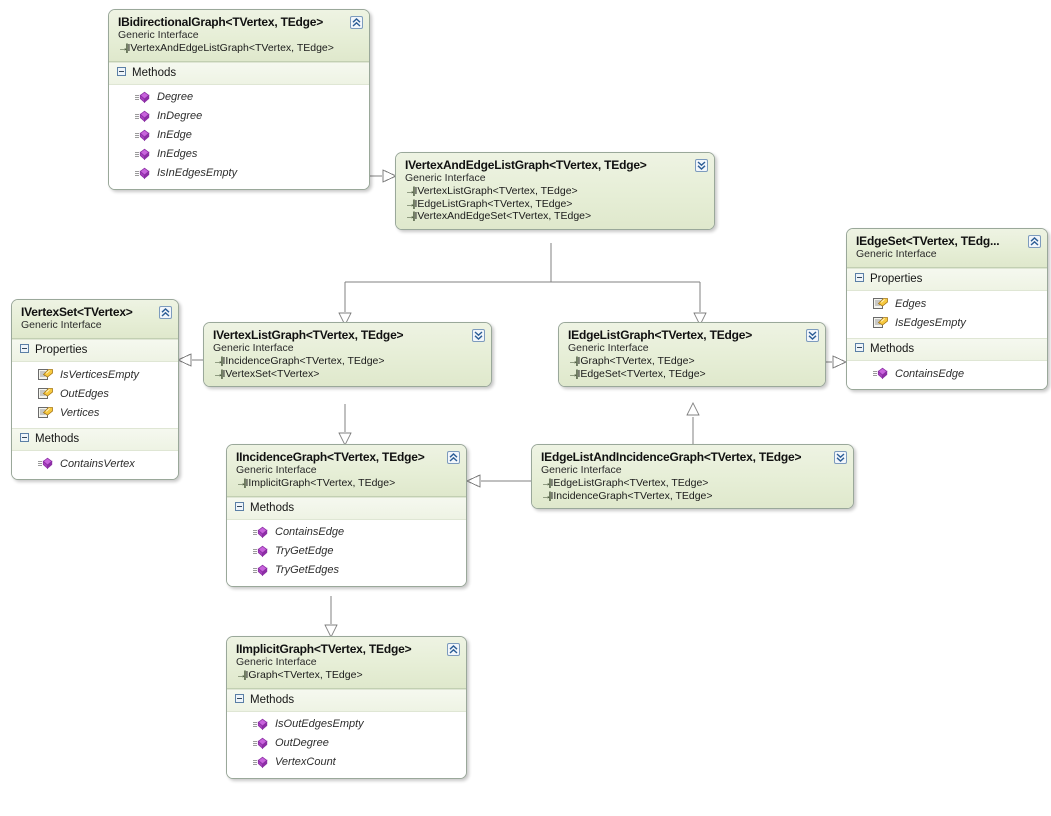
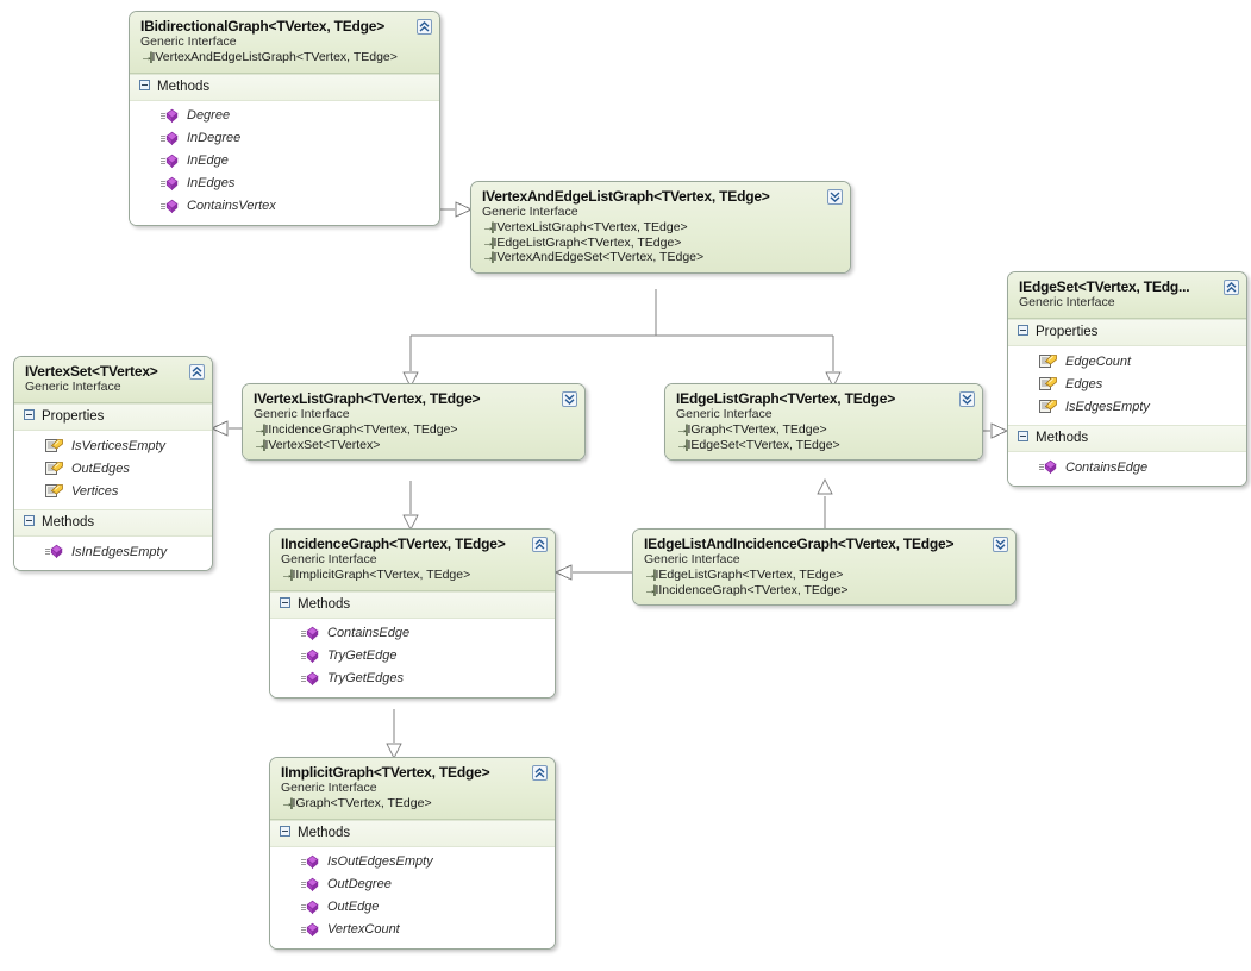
  IBidirectionalGraph<TVertex, TEdge>
  Generic Interface
  → IVertexAndEdgeListGraph<TVertex, TEdge>
  Methods
  Degree
  InDegree
  InEdge
  InEdges
- IsInEdgesEmpty
+ ContainsVertex
  IVertexAndEdgeListGraph<TVertex, TEdge>
  Generic Interface
  → IVertexListGraph<TVertex, TEdge>
  → IEdgeListGraph<TVertex, TEdge>
  → IVertexAndEdgeSet<TVertex, TEdge>
  IEdgeSet<TVertex, TEdg...
  Generic Interface
  Properties
+ EdgeCount
  Edges
  IsEdgesEmpty
  Methods
  ContainsEdge
  IVertexSet<TVertex>
  Generic Interface
  Properties
  IsVerticesEmpty
  OutEdges
  Vertices
  Methods
- ContainsVertex
+ IsInEdgesEmpty
  IVertexListGraph<TVertex, TEdge>
  Generic Interface
  → IIncidenceGraph<TVertex, TEdge>
  → IVertexSet<TVertex>
  IEdgeListGraph<TVertex, TEdge>
  Generic Interface
  → IGraph<TVertex, TEdge>
  → IEdgeSet<TVertex, TEdge>
  IIncidenceGraph<TVertex, TEdge>
  Generic Interface
  → IImplicitGraph<TVertex, TEdge>
  Methods
  ContainsEdge
  TryGetEdge
  TryGetEdges
  IEdgeListAndIncidenceGraph<TVertex, TEdge>
  Generic Interface
  → IEdgeListGraph<TVertex, TEdge>
  → IIncidenceGraph<TVertex, TEdge>
  IImplicitGraph<TVertex, TEdge>
  Generic Interface
  → IGraph<TVertex, TEdge>
  Methods
  IsOutEdgesEmpty
  OutDegree
+ OutEdge
  VertexCount
